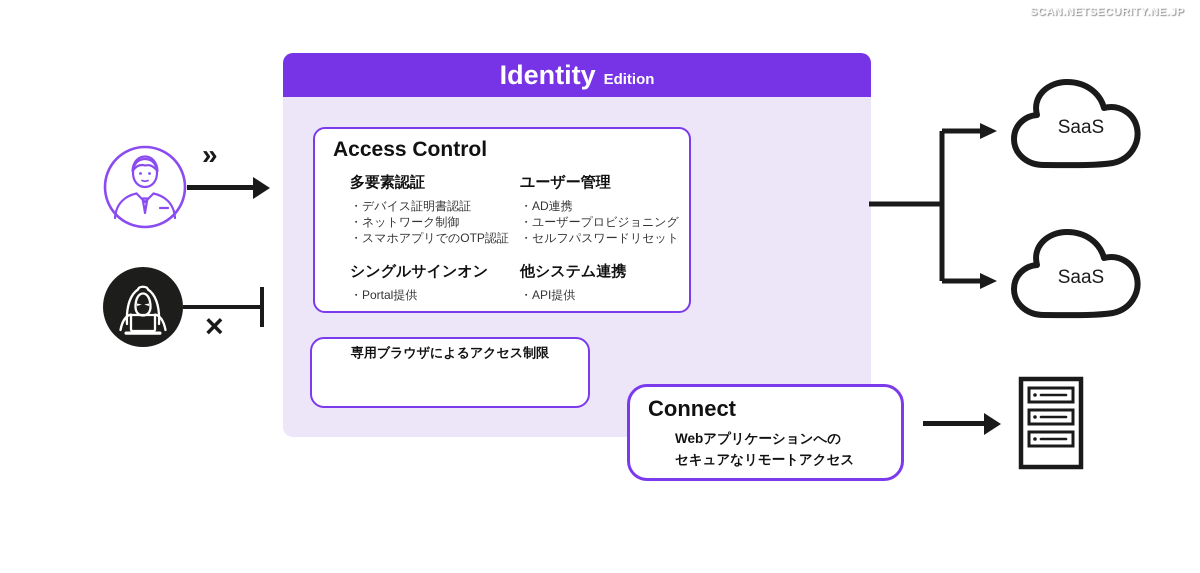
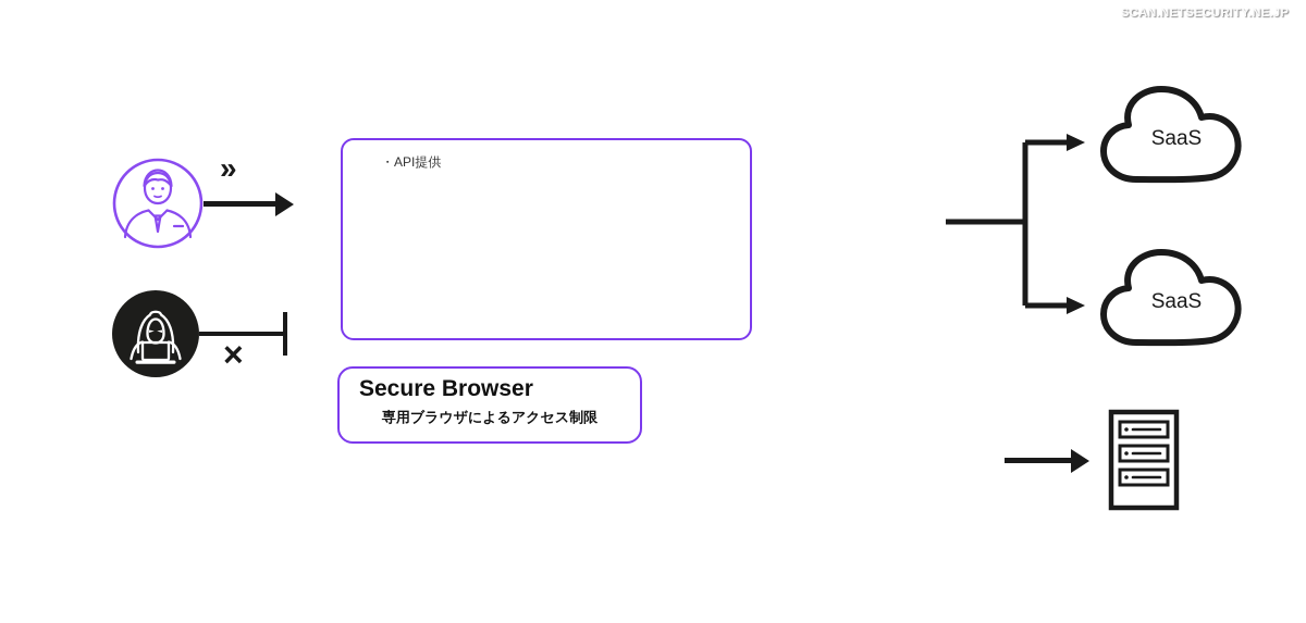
  SCAN.NETSECURITY.NE.JP
  »
  ×
- Identity
- Edition
- Access Control
- 多要素認証
- ・デバイス証明書認証
- ・ネットワーク制御
- ・スマホアプリでのOTP認証
- ユーザー管理
- ・AD連携
- ・ユーザープロビジョニング
- ・セルフパスワードリセット
- シングルサインオン
- ・Portal提供
- 他システム連携
  ・API提供
+ Secure Browser
  専用ブラウザによるアクセス制限
- Connect
- Webアプリケーションへの
- セキュアなリモートアクセス
  SaaS
  SaaS
